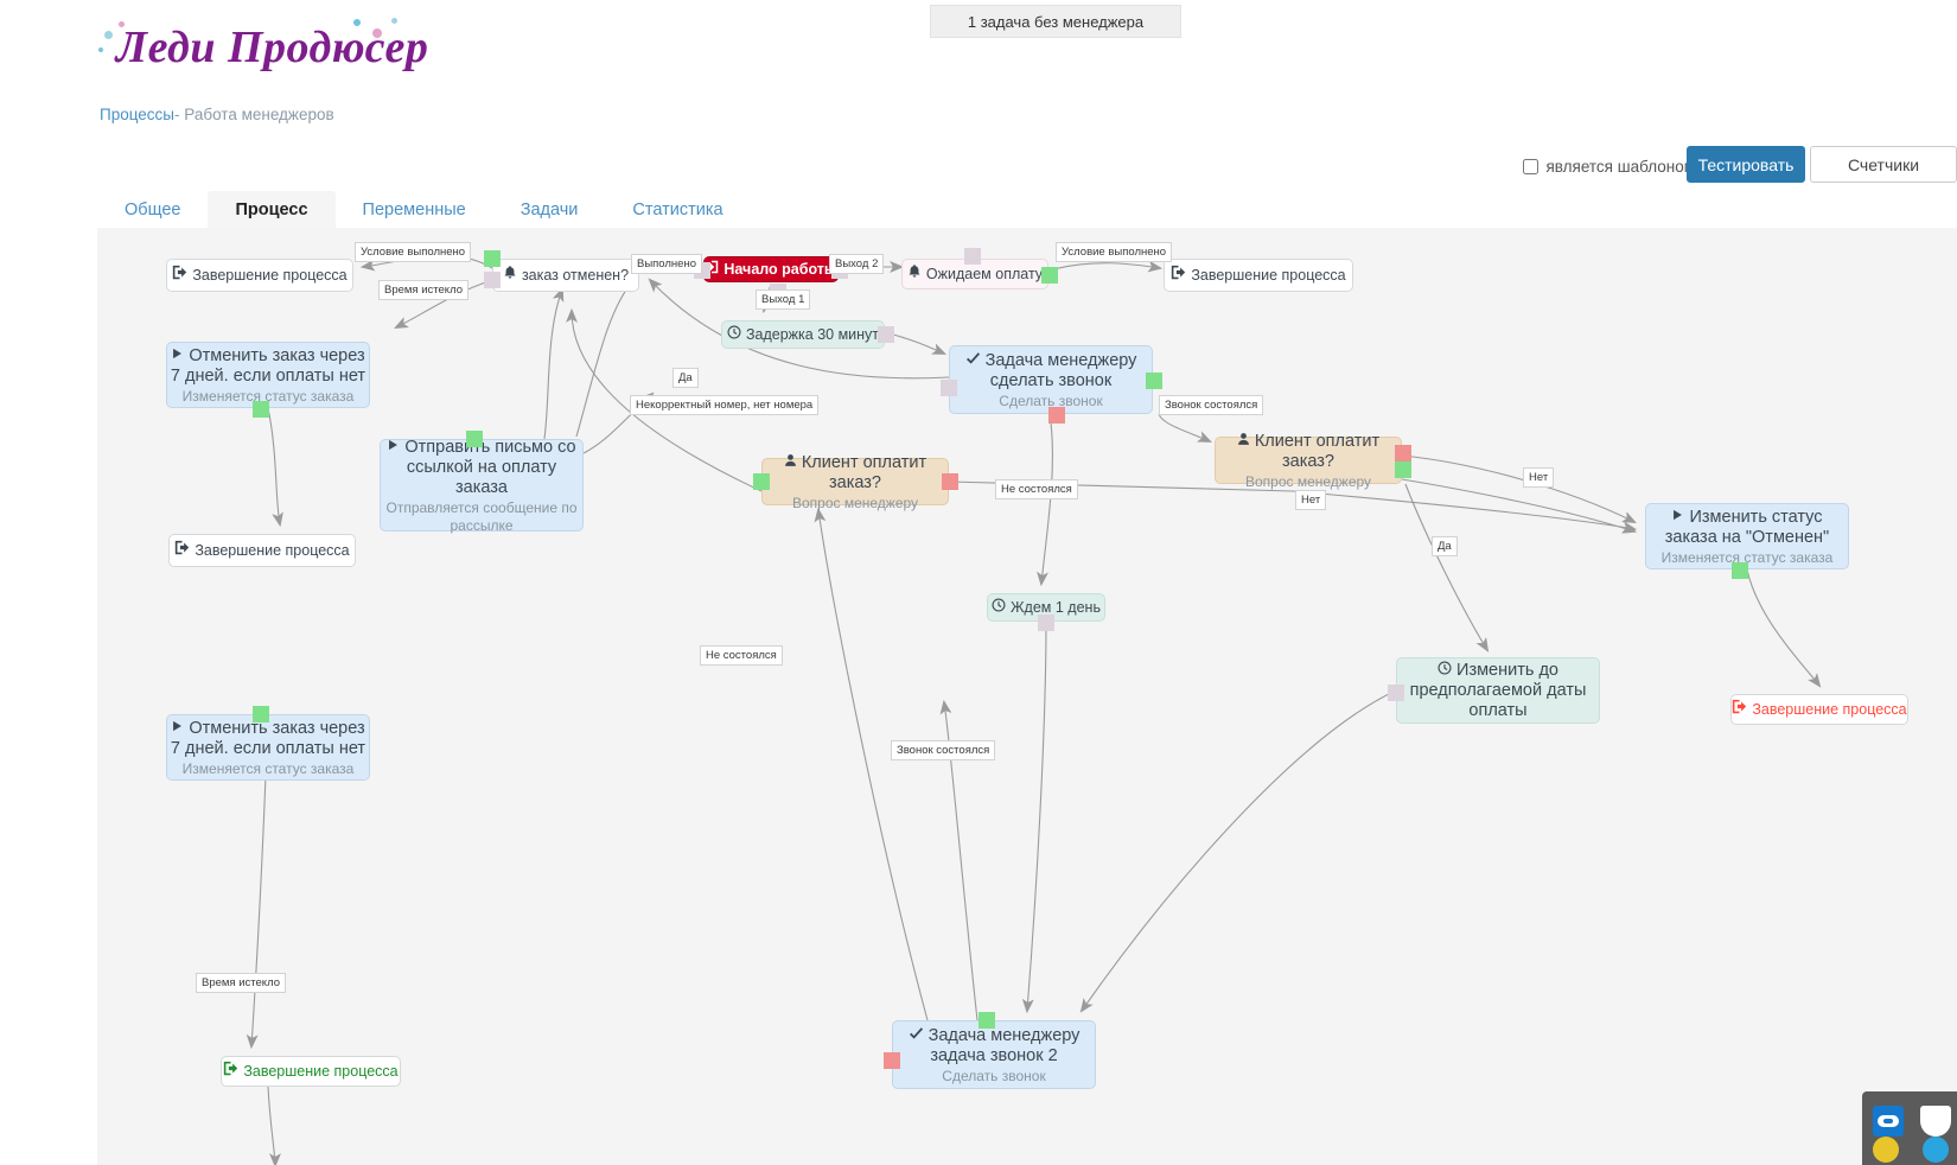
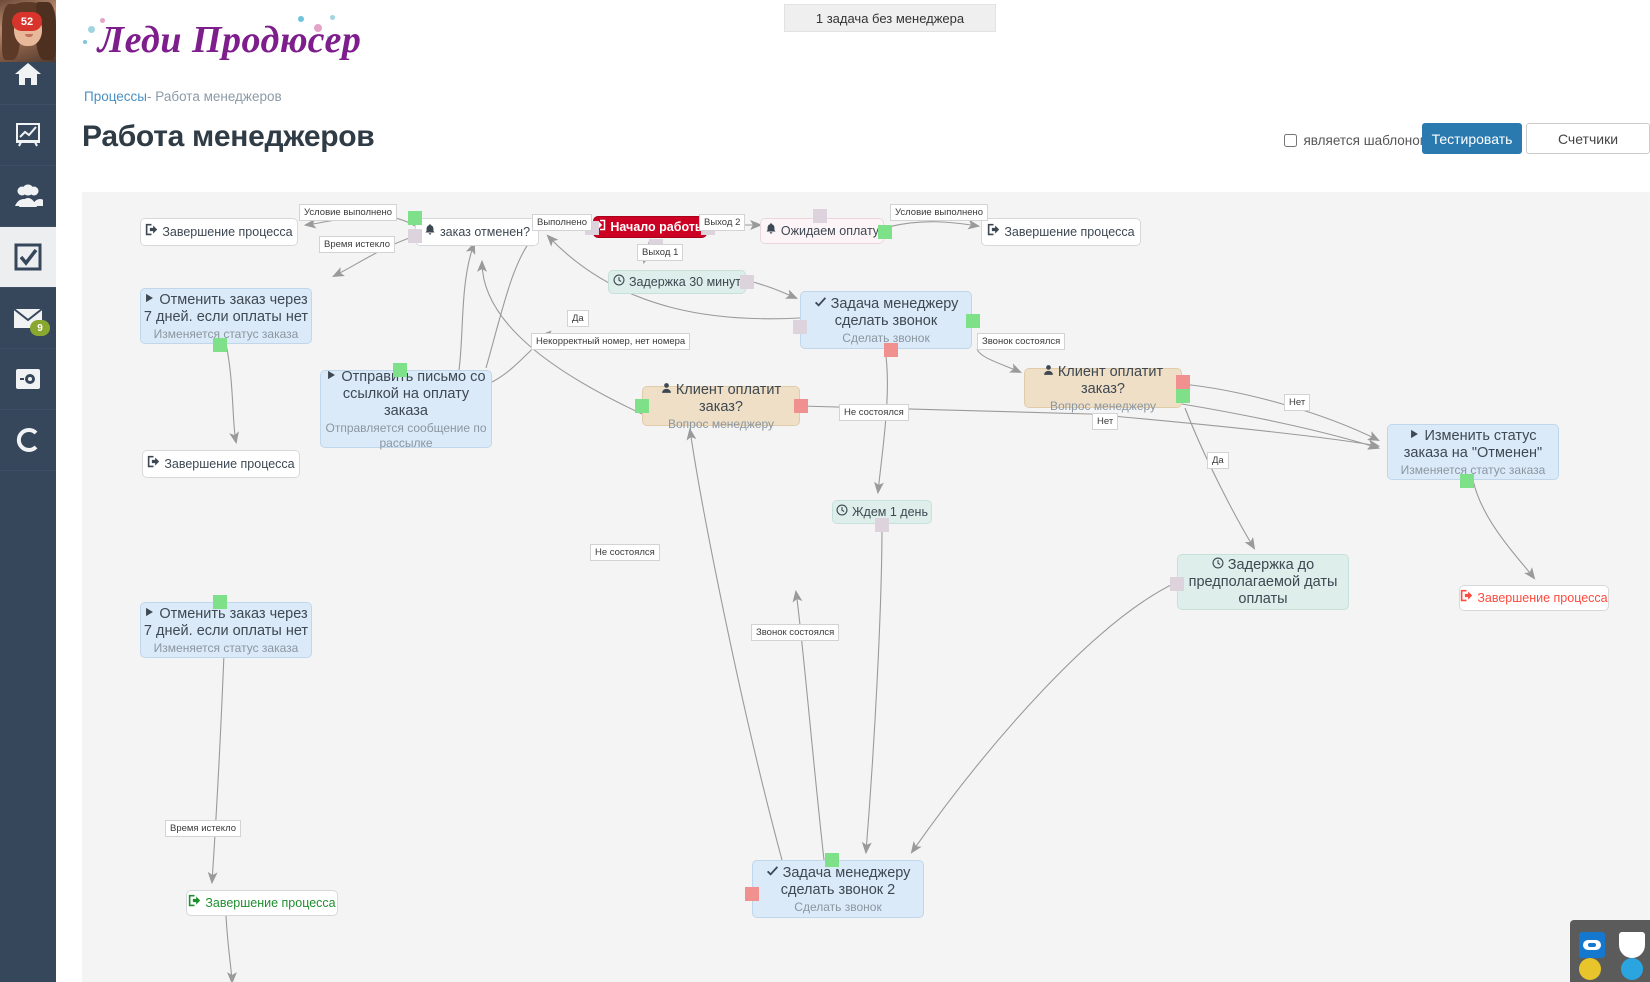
+ 52
+ 9
  1 задача без менеджера
  Леди Продюсер
  Процессы- Работа менеджеров
+ Работа менеджеров
  является шаблоно
  Тестировать
  Счетчики
- Общее
- Процесс
- Переменные
- Задачи
- Статистика
  Завершение процесса
  заказ отменен?
  Начало работ
  Ожидаем оплату
  Завершение процесса
  Задержка 30 минут
  Отменить заказ через 7 дней. если оплаты нет
  Изменяется статус заказа
  Задача менеджеру сделать звонок
  Сделать звонок
  Отправь письмо со ссылкой на оплату заказа
  Отправляется сообщение по рассылке
  Клиент оплатит заказ?
  Вопрос менеджеру
  Клиент оплатит заказ?
  Вопрос менеджеру
  Завершение процесса
  Изменить статус заказа на "Отменен"
  Изменяется статус заказа
  Ждем 1 день
- Изменить до предполагаемой даты оплаты
+ Задержка до предполагаемой даты оплаты
  Отменить заказ через 7 дней. если оплаты нет
  Изменяется статус заказа
  Завершение процесса
  Завершение процесса
- Задача менеджеру задача звонок 2
+ Задача менеджеру сделать звонок 2
  Сделать звонок
  Условие выполнено
  Выполнено
  Выход 2
  Условие выполнено
  Время истекло
  Выход 1
  Да
  Некорректный номер, нет номера
  Звонок состоялся
  Не состоялся
  Нет
  Нет
  Да
  Не состоялся
  Звонок состоялся
  Время истекло
